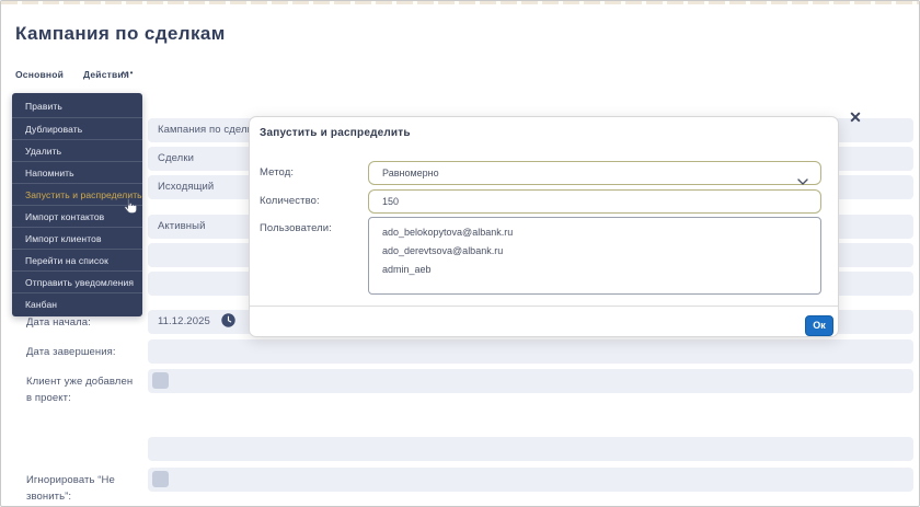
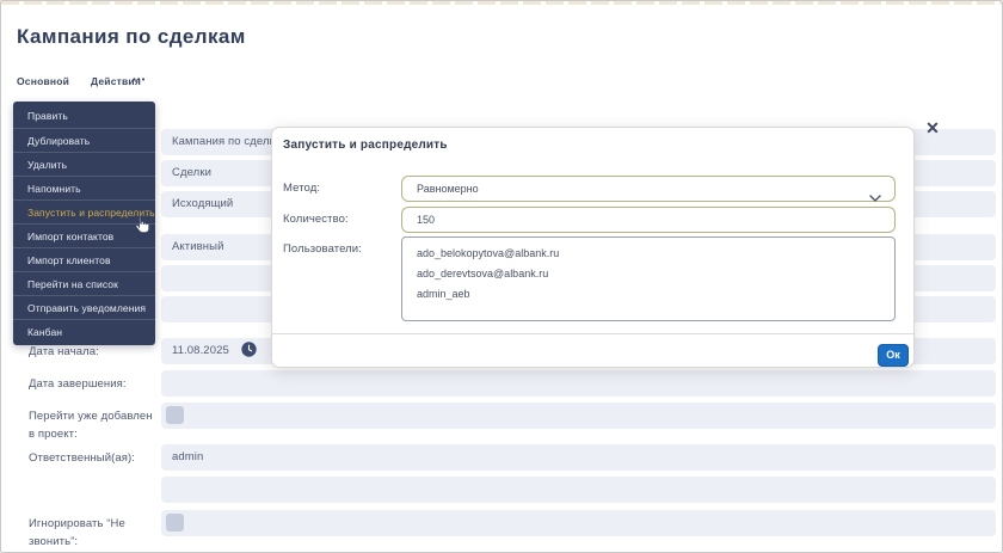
  Кампания по сделкам
  Основной
  Действия
  •••
  Кампания по сдел
  Сделки
  Исходящий
  Активный
  Дата начала:
- 11.12.2025
+ 11.08.2025
  Дата завершения:
- Клиент уже добавлен в проект:
+ Перейти уже добавлен в проект:
+ Ответственный(ая):
+ admin
  Игнорировать “Не звонить”:
  Править
  Дублировать
  Удалить
  Напомнить
  Запустить и распределить
  Импорт контактов
  Импорт клиентов
  Перейти на список
  Отправить уведомления
  Канбан
  Запустить и распределить
  Метод:
  Равномерно
  Количество:
  150
  Пользователи:
  ado_belokopytova@albank.ru
  ado_derevtsova@albank.ru
  admin_aeb
  Ок
  ✕
